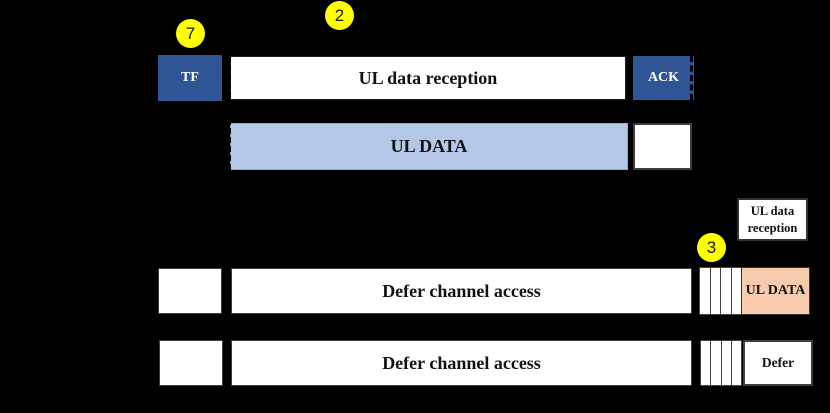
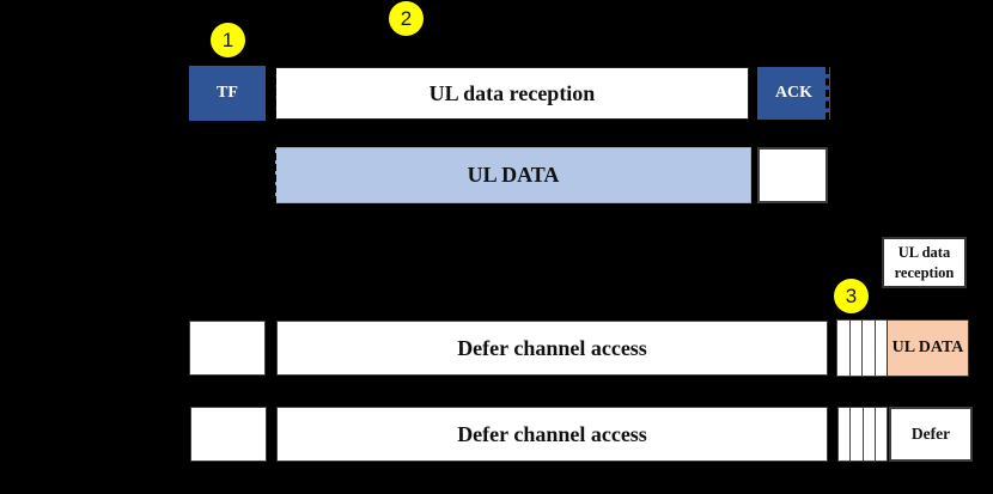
- 7
+ 1
  2
  3
  TF
  UL data reception
  ACK
  UL DATA
  Defer channel access
  UL DATA
  UL data
  reception
  Defer channel access
  Defer
